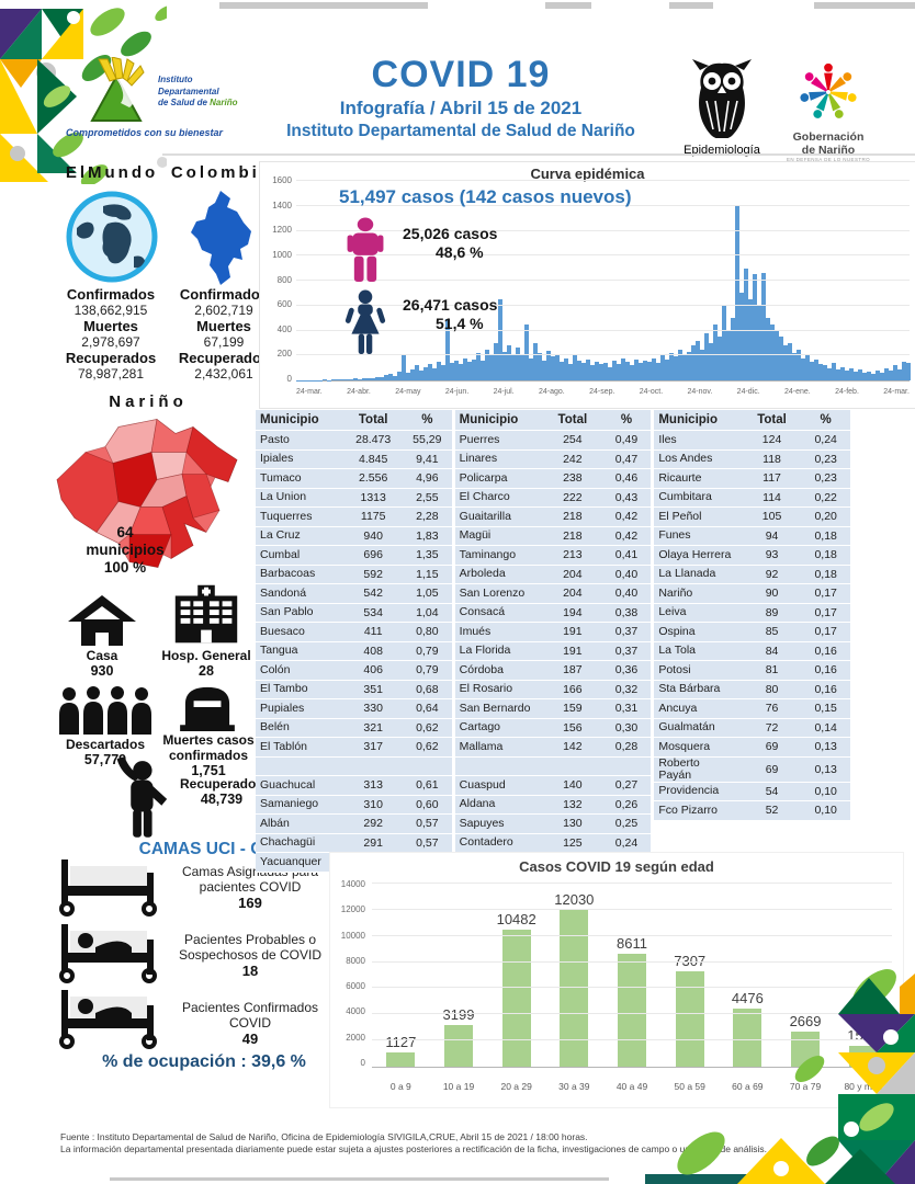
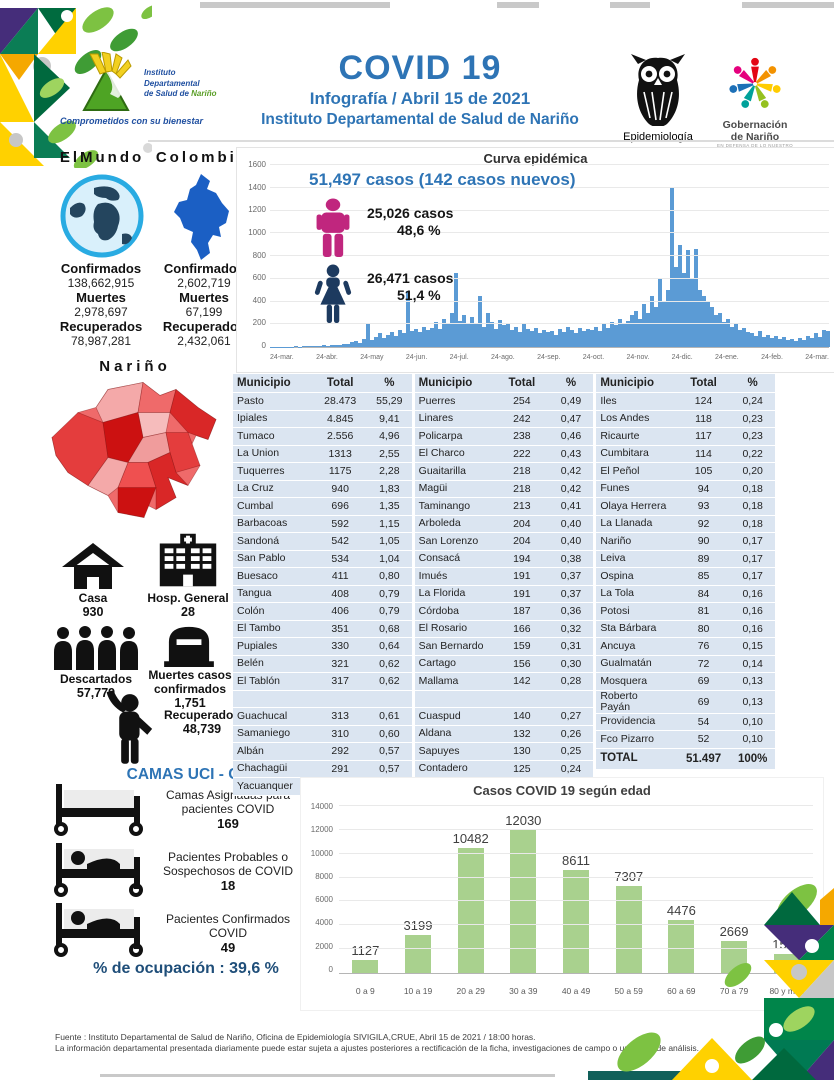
  Instituto
  Departamental
  de Salud de Nariño
  Comprometidos con su bienestar
  COVID 19
  Infografía / Abril 15 de 2021
  Instituto Departamental de Salud de Nariño
  Epidemiología
  Gobernación
  de Nariño
  ElMundo
  Colombi
  Confirmados
  138,662,915
  Muertes
  2,978,697
  Recuperados
  78,987,281
  Confirmado
  2,602,719
  Muertes
  67,199
  Recuperado
  2,432,061
  Curva epidémica
  1600
  1400
  1200
  1000
  800
  600
  400
  200
  0
  51,497 casos (142 casos nuevos)
  25,026 casos
  48,6 %
  26,471 casos
  51,4 %
  Nariño
- 64
- municipios
- 100 %
  Casa
  930
  Hosp. General
  28
  Descartados
  57,77
  Muertes casos
  confirmados
  1,751
  Recuperado
  48,739
  Camas Asig pacientes COVID
  169
  Pacientes Probables o Sospechosos de COVID
  18
  Pacientes Confirmados COVID
  49
  % de ocupación : 39,6 %
  Municipio
  Total
  %
  Pasto
  28.473
  55,29
  Ipiales
  4.845
  9,41
  Tumaco
  2.556
  4,96
  La Union
  1313
  2,55
  Tuquerres
  1175
  2,28
  La Cruz
  940
  1,83
  Cumbal
  696
  1,35
  Barbacoas
  592
  1,15
  Sandoná
  542
  1,05
  San Pablo
  534
  1,04
  Buesaco
  411
  0,80
  Tangua
  408
  0,79
  Colón
  406
  0,79
  El Tambo
  351
  0,68
  Pupiales
  330
  0,64
  Belén
  321
  0,62
  El Tablón
  317
  0,62
  Guachucal
  313
  0,61
  Samaniego
  310
  0,60
  Albán
  292
  0,57
  Chachagüi
  291
  0,57
  Yacuanquer
  Municipio
  Total
  %
  Puerres
  254
  0,49
  Linares
  242
  0,47
  Policarpa
  238
  0,46
  El Charco
  222
  0,43
  Guaitarilla
  218
  0,42
  Magüi
  218
  0,42
  Taminango
  213
  0,41
  Arboleda
  204
  0,40
  San Lorenzo
  204
  0,40
  Consacá
  194
  0,38
  Imués
  191
  0,37
  La Florida
  191
  0,37
  Córdoba
  187
  0,36
  El Rosario
  166
  0,32
  San Bernardo
  159
  0,31
  Cartago
  156
  0,30
  Mallama
  142
  0,28
  Cuaspud
  140
  0,27
  Aldana
  132
  0,26
  Sapuyes
  130
  0,25
  Contadero
  125
  0,24
  Municipio
  Total
  %
  Iles
  124
  0,24
  Los Andes
  118
  0,23
  Ricaurte
  117
  0,23
  Cumbitara
  114
  0,22
  El Peñol
  105
  0,20
  Funes
  94
  0,18
  Olaya Herrera
  93
  0,18
  La Llanada
  92
  0,18
  Nariño
  90
  0,17
  Leiva
  89
  0,17
  Ospina
  85
  0,17
  La Tola
  84
  0,16
  Potosi
  81
  0,16
  Sta Bárbara
  80
  0,16
  Ancuya
  76
  0,15
  Gualmatán
  72
  0,14
  Mosquera
  69
  0,13
  Roberto
  Payán
  69
  0,13
  Providencia
  54
  0,10
  Fco Pizarro
  52
  0,10
+ TOTAL
+ 51.497
+ 100%
  Casos COVID 19 según edad
  14000
  12000
  10000
  8000
  6000
  4000
  2000
  0
  1127
  3199
  10482
  12030
  8611
  4476
  2669
  0 a 9
  10 a 19
  20 a 29
  30 a 39
  40 a 49
  50 a 59
  60 a 69
  70 a 79
  Fuente : Instituto Departamental de Salud de Nariño, Oficina de Epidemiología SIVIGILA,CRUE, Abril 15 de 2021 / 18:00 horas.
  La información departamental presentada diariamente puede estar sujeta a ajustes posteriores a rectificación de la ficha, investigaciones de campo o u de análisis.
